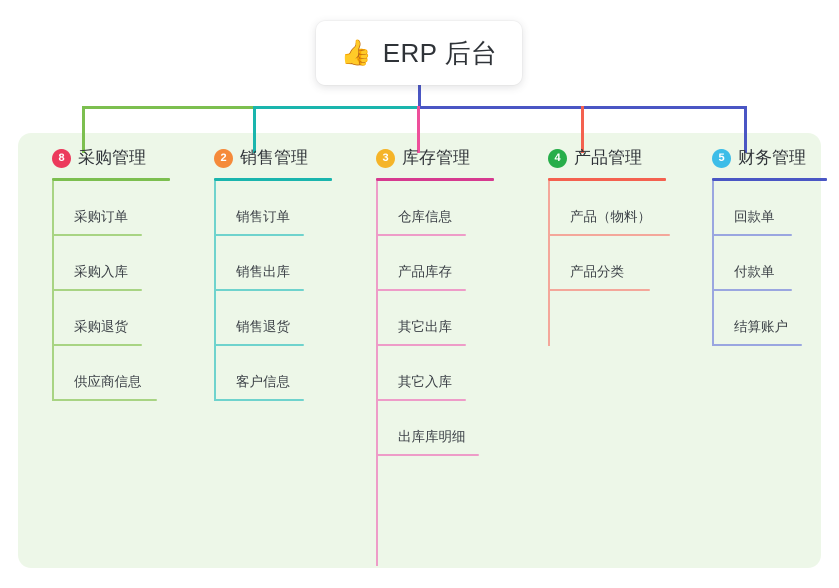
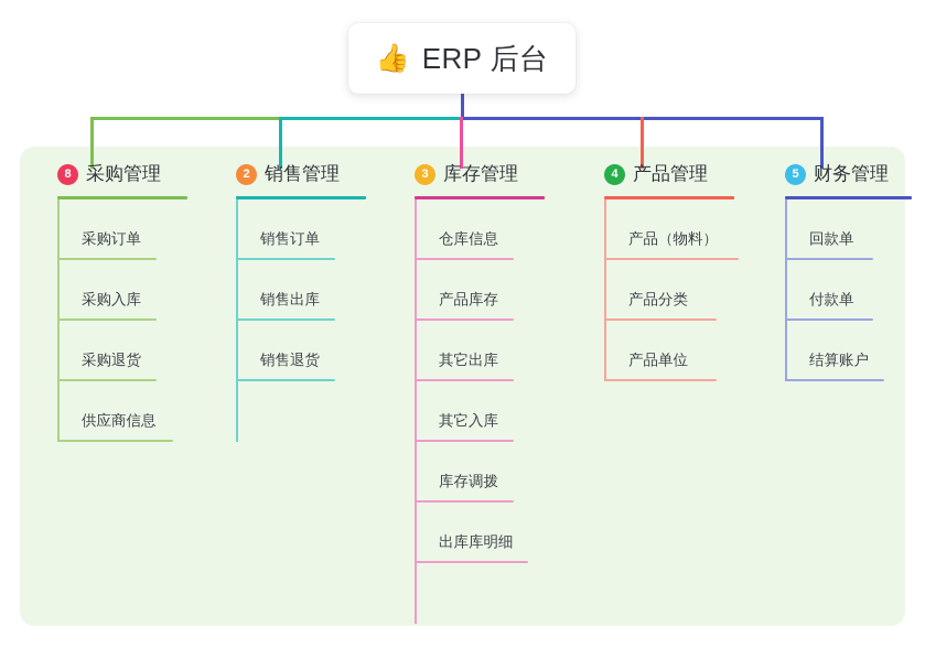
  👍
  ERP 后台
  8
  采购管理
  采购订单
  采购入库
  采购退货
  供应商信息
  2
  销售管理
  销售订单
  销售出库
  销售退货
- 客户信息
  3
  库存管理
  仓库信息
  产品库存
  其它出库
  其它入库
+ 库存调拨
  出库库明细
  4
  产品管理
  产品（物料）
  产品分类
+ 产品单位
  5
  财务管理
  回款单
  付款单
  结算账户
